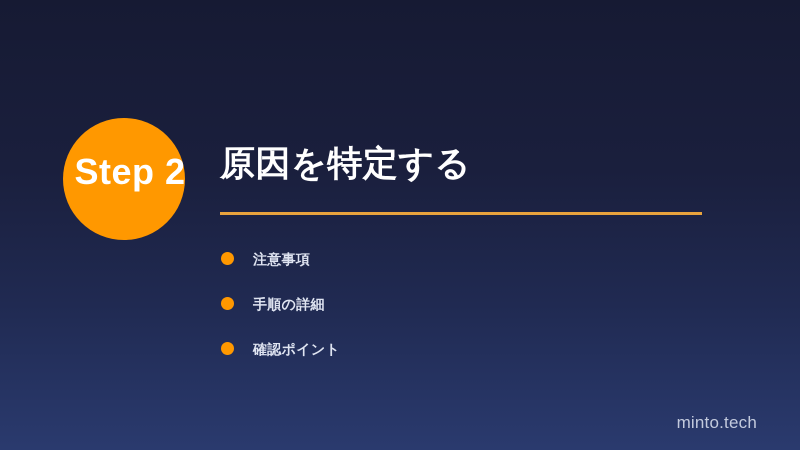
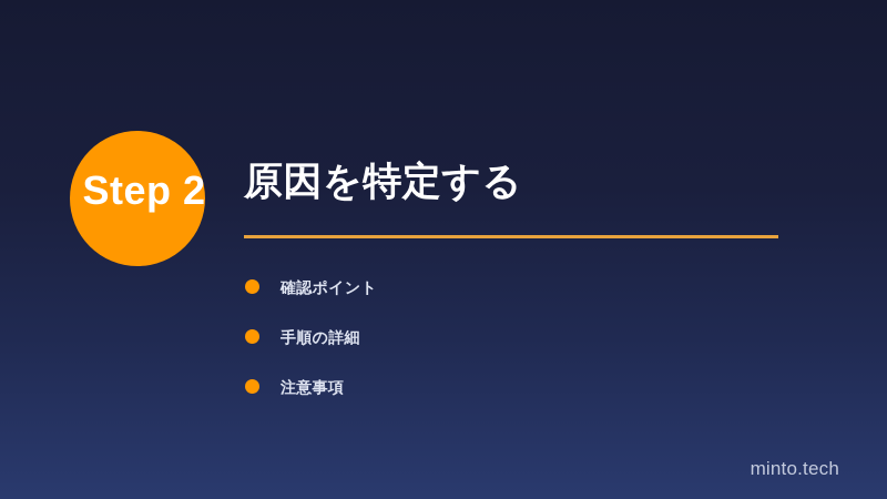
  Step 2
  原因を特定する
- 注意事項
+ 確認ポイント
  手順の詳細
- 確認ポイント
+ 注意事項
  minto.tech
